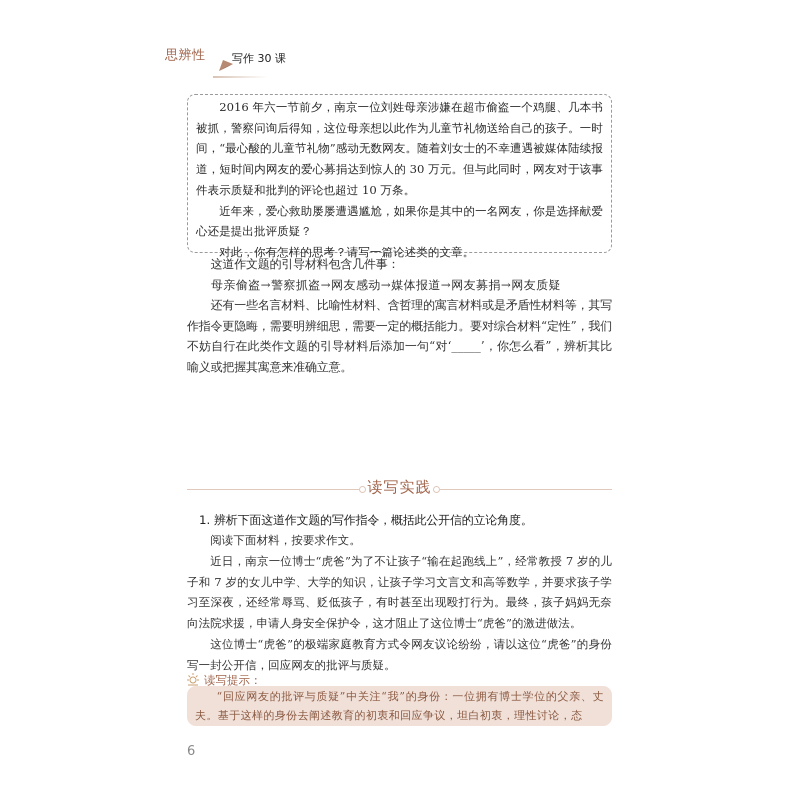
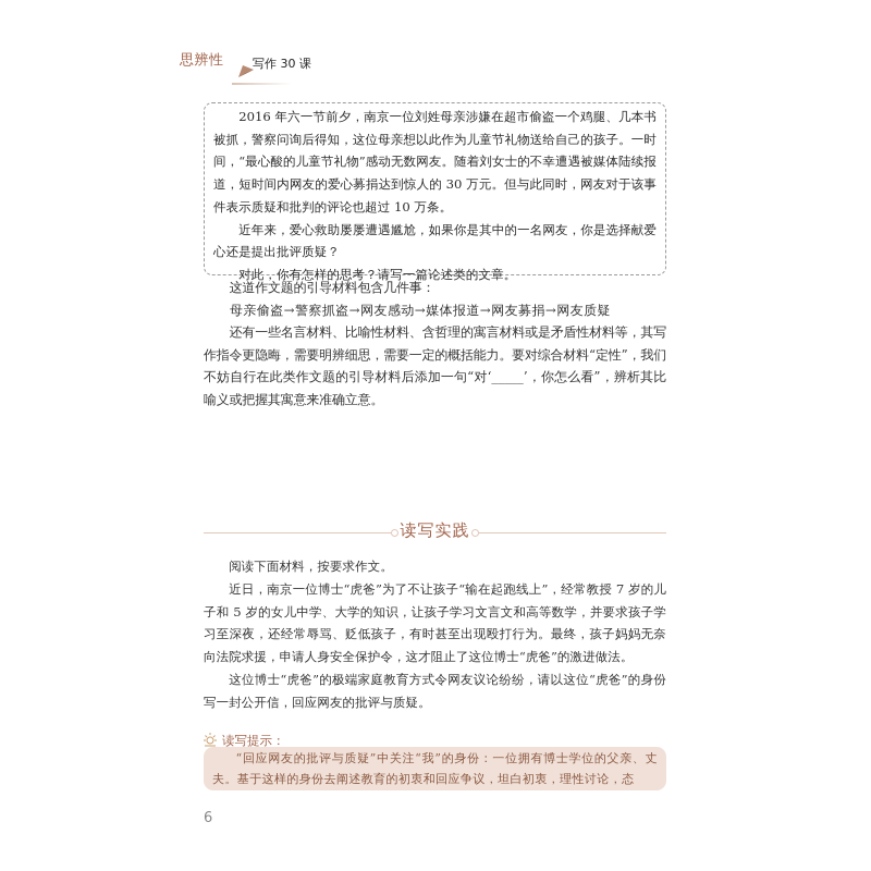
  思辨性
  写作 30 课
  2016 年六一节前夕，南京一位刘姓母亲涉嫌在超市偷盗一个鸡腿、几本书被抓，警察问询后得知，这位母亲想以此作为儿童节礼物送给自己的孩子。一时间，“最心酸的儿童节礼物”感动无数网友。随着刘女士的不幸遭遇被媒体陆续报道，短时间内网友的爱心募捐达到惊人的 30 万元。但与此同时，网友对于该事件表示质疑和批判的评论也超过 10 万条。
  近年来，爱心救助屡屡遭遇尴尬，如果你是其中的一名网友，你是选择献爱心还是提出批评质疑？
  对此，你有怎样的思考？请写一篇论述类的文章。
  这道作文题的引导材料包含几件事：
  母亲偷盗→警察抓盗→网友感动→媒体报道→网友募捐→网友质疑
  还有一些名言材料、比喻性材料、含哲理的寓言材料或是矛盾性材料等，其写作指令更隐晦，需要明辨细思，需要一定的概括能力。要对综合材料“定性”，我们不妨自行在此类作文题的引导材料后添加一句“对‘_____’，你怎么看”，辨析其比喻义或把握其寓意来准确立意。
  读写实践
- 1. 辨析下面这道作文题的写作指令，概括此公开信的立论角度。
  阅读下面材料，按要求作文。
- 近日，南京一位博士“虎爸”为了不让孩子“输在起跑线上”，经常教授 7 岁的儿子和 7 岁的女儿中学、大学的知识，让孩子学习文言文和高等数学，并要求孩子学习至深夜，还经常辱骂、贬低孩子，有时甚至出现殴打行为。最终，孩子妈妈无奈向法院求援，申请人身安全保护令，这才阻止了这位博士“虎爸”的激进做法。
+ 近日，南京一位博士“虎爸”为了不让孩子“输在起跑线上”，经常教授 7 岁的儿子和 5 岁的女儿中学、大学的知识，让孩子学习文言文和高等数学，并要求孩子学习至深夜，还经常辱骂、贬低孩子，有时甚至出现殴打行为。最终，孩子妈妈无奈向法院求援，申请人身安全保护令，这才阻止了这位博士“虎爸”的激进做法。
  这位博士“虎爸”的极端家庭教育方式令网友议论纷纷，请以这位“虎爸”的身份写一封公开信，回应网友的批评与质疑。
  读写提示：
  “回应网友的批评与质疑”中关注“我”的身份：一位拥有博士学位的父亲、丈夫。基于这样的身份去阐述教育的初衷和回应争议，坦白初衷，理性讨论，态
  6
